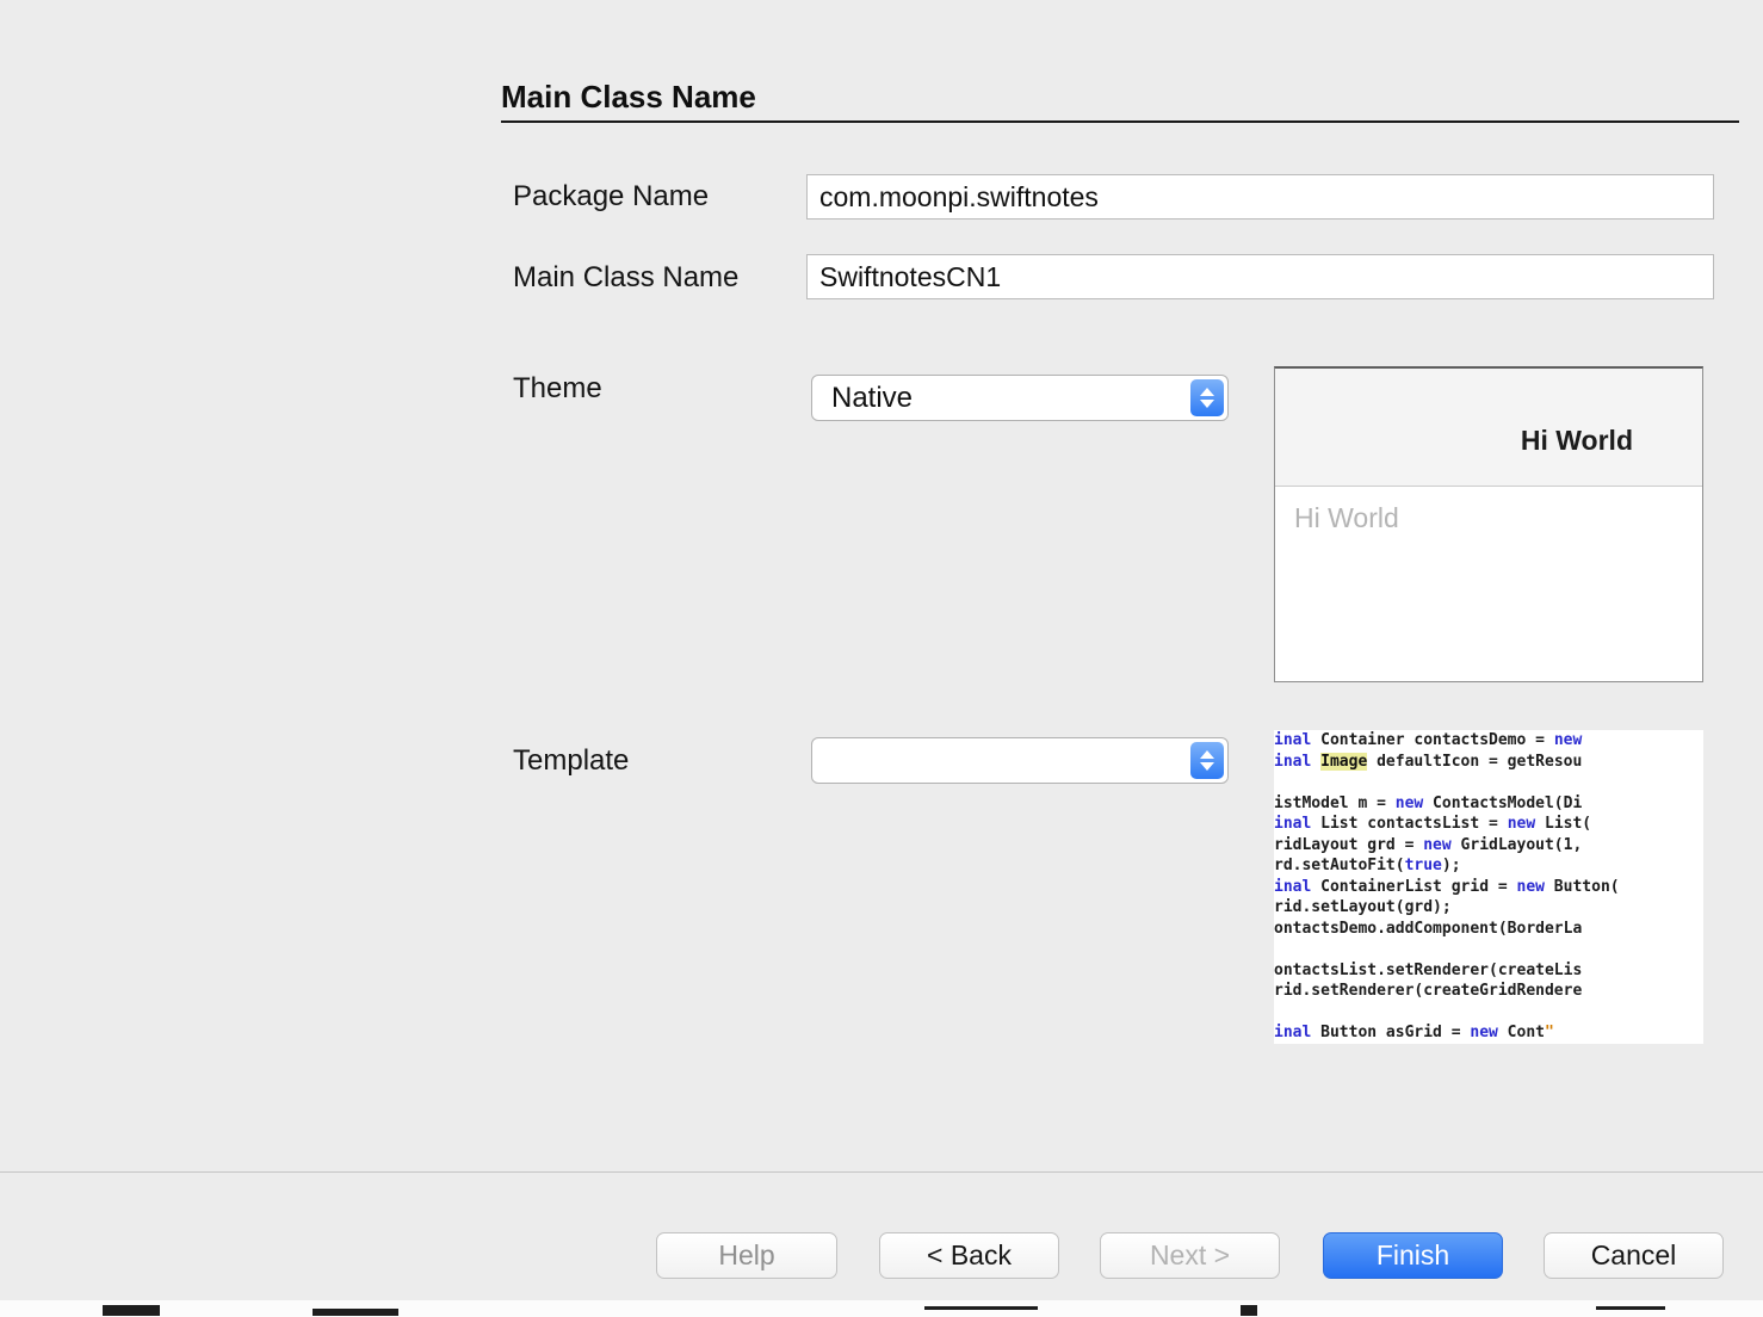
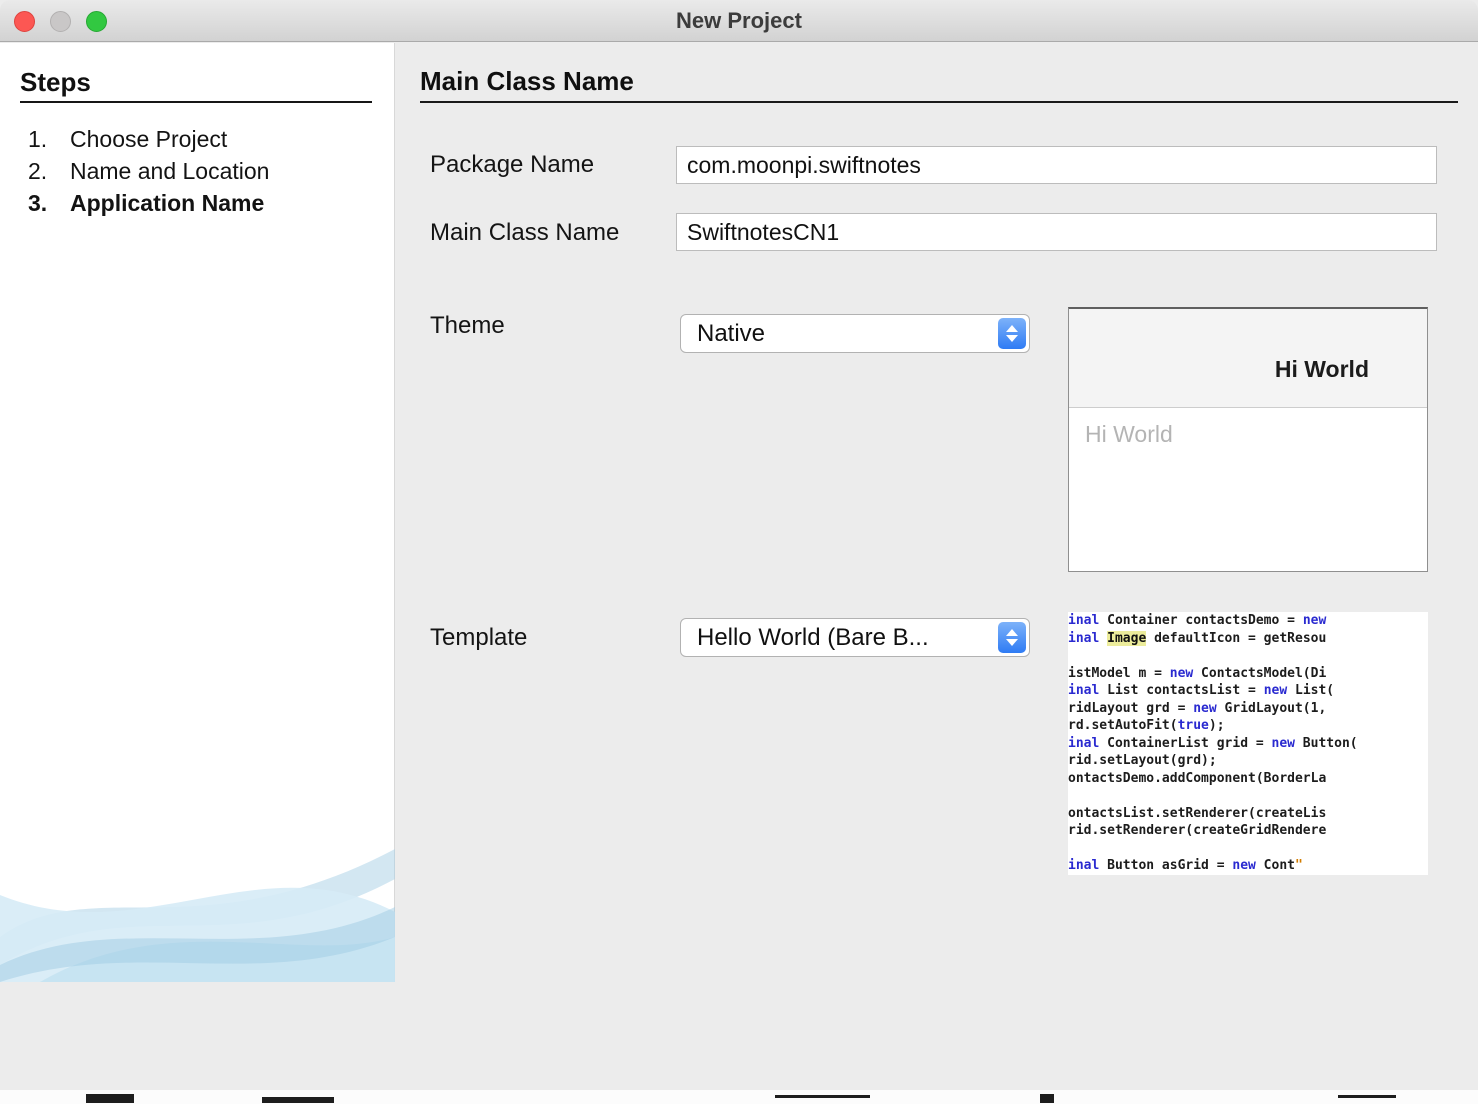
+ New Project
+ Steps
+ 1.
+ Choose Project
+ 2.
+ Name and Location
+ 3.
+ Application Name
  Main Class Name
  Package Name
  com.moonpi.swiftnotes
  Main Class Name
  SwiftnotesCN1
  Theme
  Native
  Hi World
  Hi World
  Template
+ Hello World (Bare B...
  inal Container contactsDemo = new
  inal Image defaultIcon = getResou
  istModel m = new ContactsModel(Di
  inal List contactsList = new List(
  ridLayout grd = new GridLayout(1,
  rd.setAutoFit(true);
  inal ContainerList grid = new Button(
  rid.setLayout(grd);
  ontactsDemo.addComponent(BorderLa
  ontactsList.setRenderer(createLis
  rid.setRenderer(createGridRendere
  inal Button asGrid = new Cont"
- Help
- < Back
- Next >
- Finish
- Cancel
